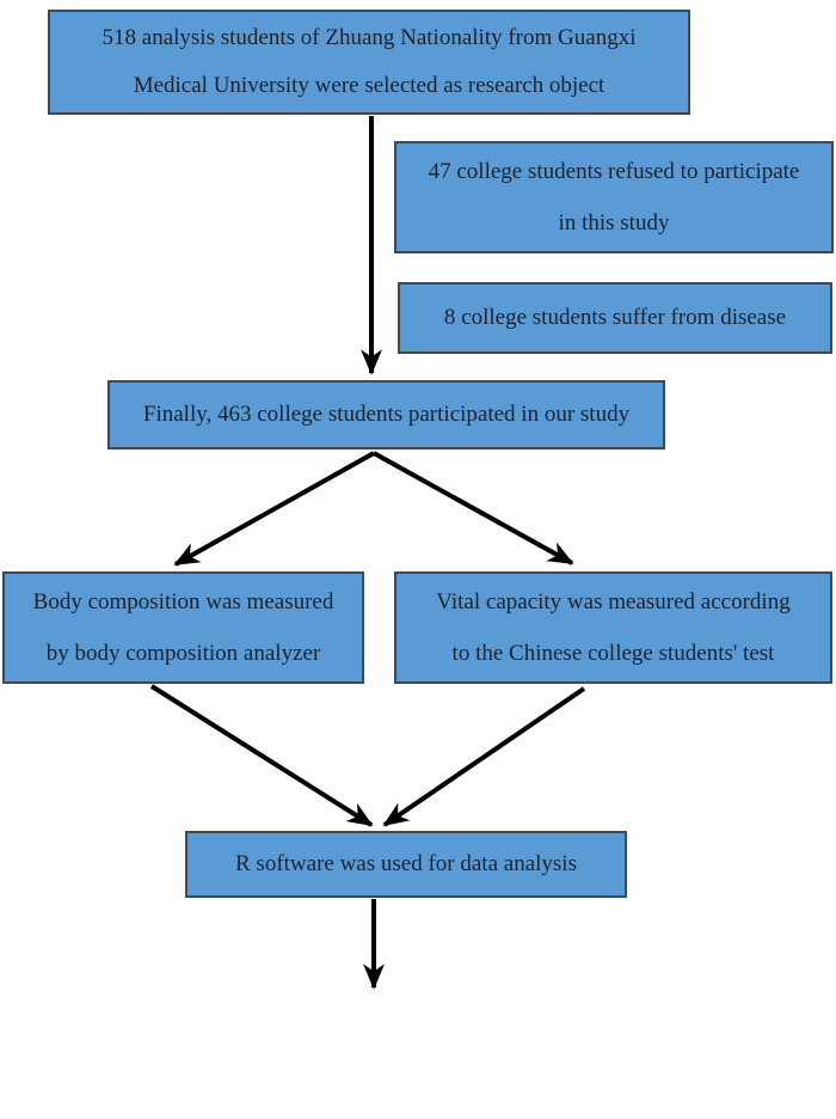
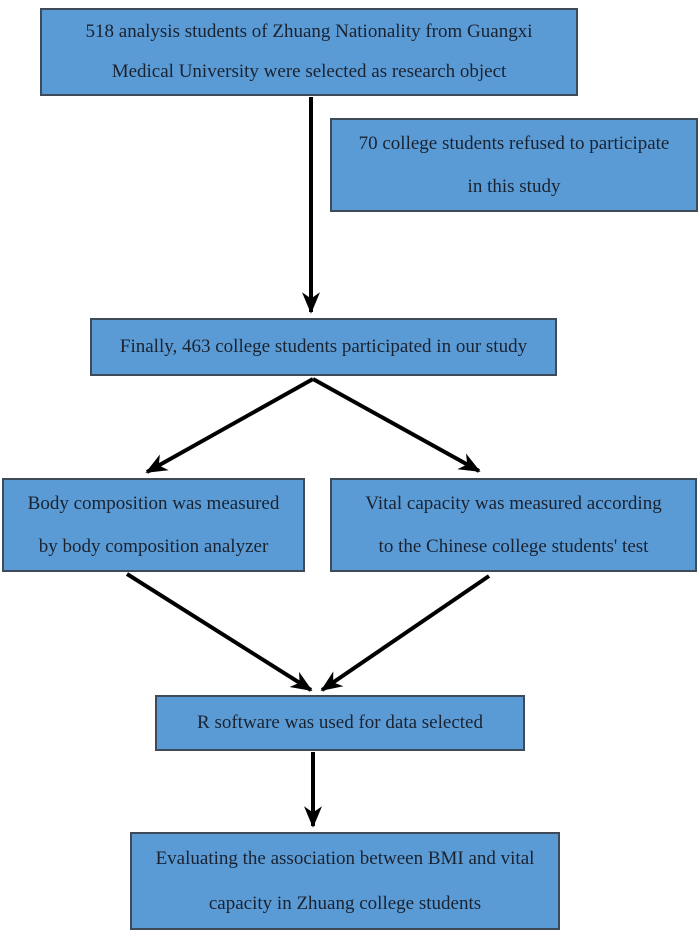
  518 analysis students of Zhuang Nationality from Guangxi
  Medical University were selected as research object
- 47 college students refused to participate
+ 70 college students refused to participate
  in this study
- 8 college students suffer from disease
  Finally, 463 college students participated in our study
  Body composition was measured
  by body composition analyzer
  Vital capacity was measured according
  to the Chinese college students' test
- R software was used for data analysis
+ R software was used for data selected
+ Evaluating the association between BMI and vital
+ capacity in Zhuang college students
